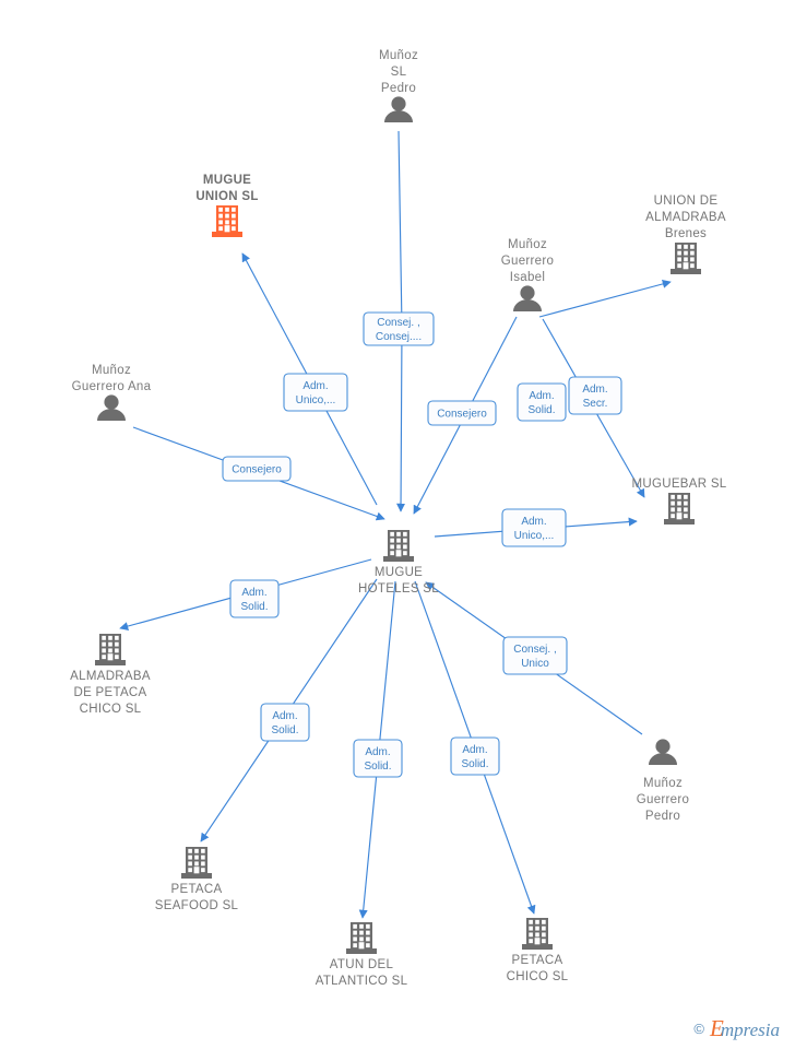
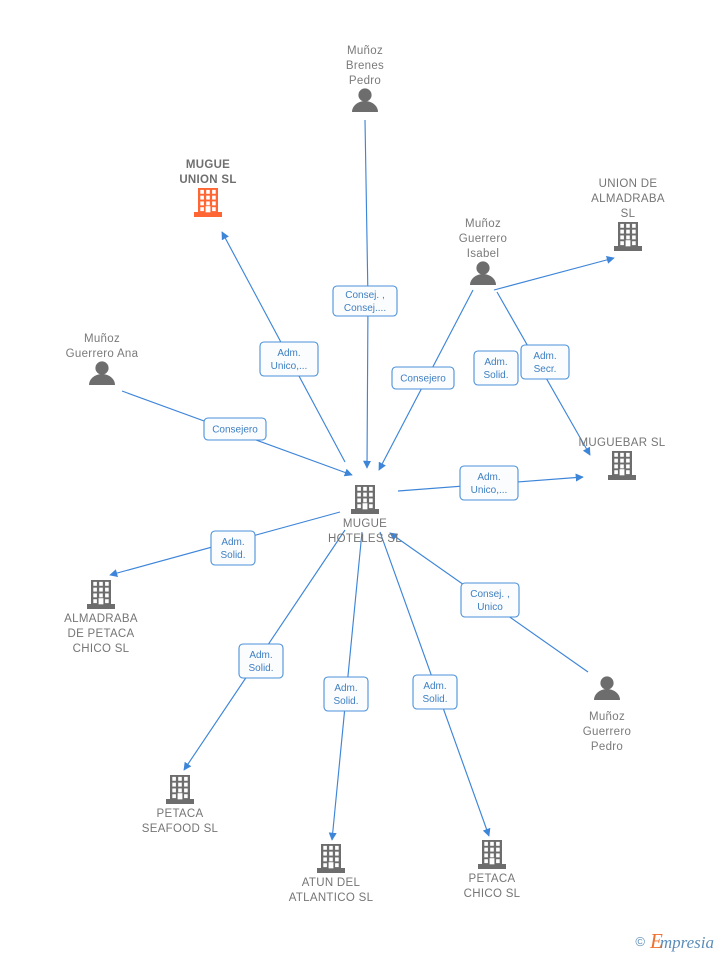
  Consej. ,
  Consej....
  Consejero
  Adm.
  Solid.
  Adm.
  Secr.
  Consejero
  Adm.
  Unico,...
  Adm.
  Unico,...
  Adm.
  Solid.
  Adm.
  Solid.
  Adm.
  Solid.
  Adm.
  Solid.
  Consej. ,
  Unico
  MUGUE
  HOTELES SL
  MUGUE
  UNION SL
  UNION DE
  ALMADRABA
- Brenes
+ SL
  MUGUEBAR SL
  ALMADRABA
  DE PETACA
  CHICO SL
  PETACA
  SEAFOOD SL
  ATUN DEL
  ATLANTICO SL
  PETACA
  CHICO SL
  Muñoz
- SL
+ Brenes
  Pedro
  Muñoz
  Guerrero
  Isabel
  Muñoz
  Guerrero Ana
  Muñoz
  Guerrero
  Pedro
  ©
  E
  mpresia
